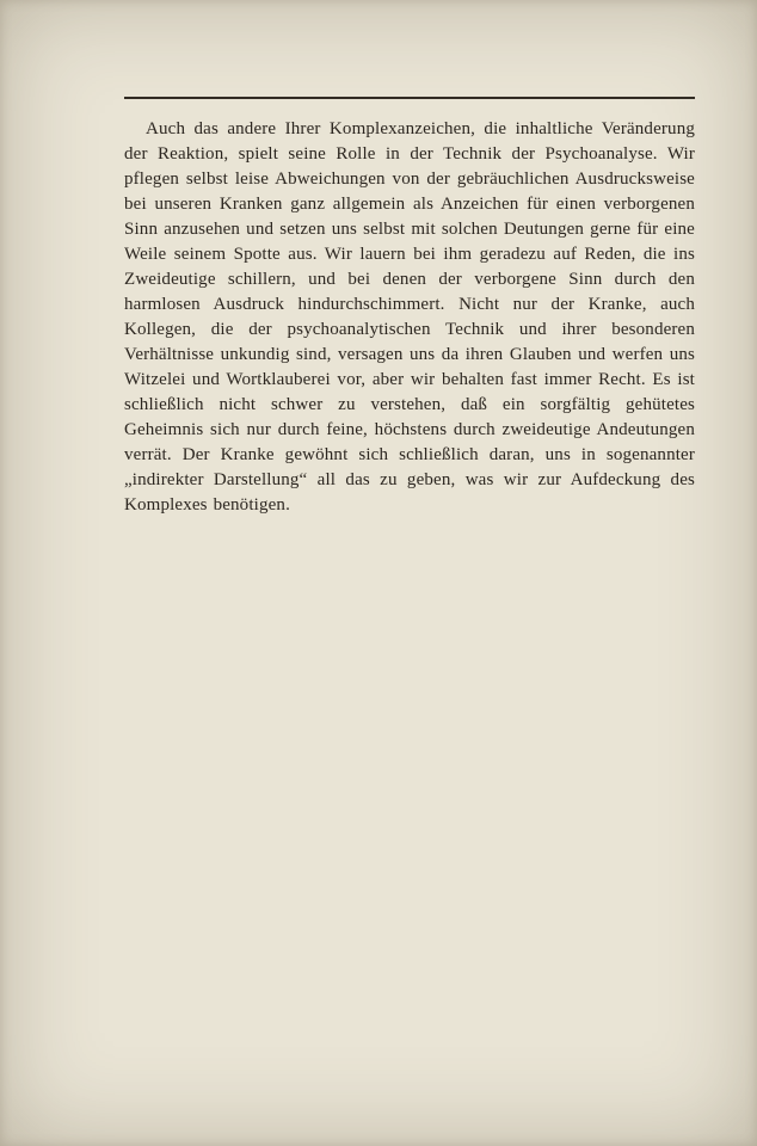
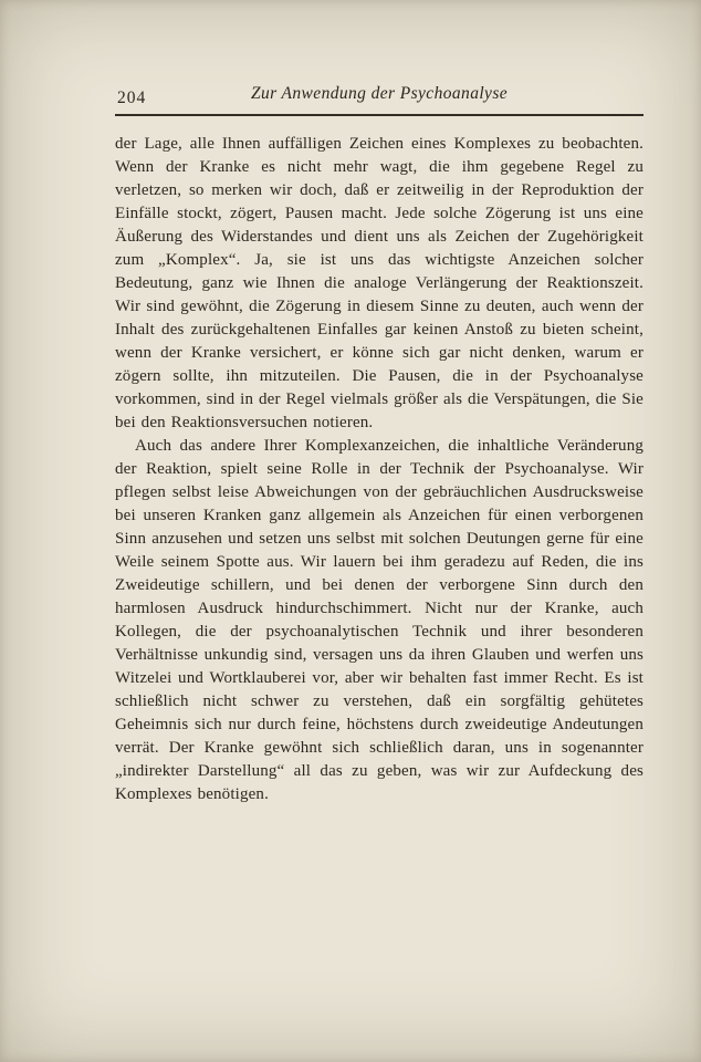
+ 204
+ Zur Anwendung der Psychoanalyse
+ der Lage, alle Ihnen auffälligen Zeichen eines Komplexes zu beobachten. Wenn der Kranke es nicht mehr wagt, die ihm gegebene Regel zu verletzen, so merken wir doch, daß er zeitweilig in der Reproduktion der Einfälle stockt, zögert, Pausen macht. Jede solche Zögerung ist uns eine Äußerung des Widerstandes und dient uns als Zeichen der Zugehörigkeit zum „Komplex“. Ja, sie ist uns das wichtigste Anzeichen solcher Bedeutung, ganz wie Ihnen die analoge Verlängerung der Reaktionszeit. Wir sind gewöhnt, die Zögerung in diesem Sinne zu deuten, auch wenn der Inhalt des zurückgehaltenen Einfalles gar keinen Anstoß zu bieten scheint, wenn der Kranke versichert, er könne sich gar nicht denken, warum er zögern sollte, ihn mitzuteilen. Die Pausen, die in der Psychoanalyse vorkommen, sind in der Regel vielmals größer als die Verspätungen, die Sie bei den Reaktionsversuchen notieren.
  Auch das andere Ihrer Komplexanzeichen, die inhaltliche Veränderung der Reaktion, spielt seine Rolle in der Technik der Psychoanalyse. Wir pflegen selbst leise Abweichungen von der gebräuchlichen Ausdrucksweise bei unseren Kranken ganz allgemein als Anzeichen für einen verborgenen Sinn anzusehen und setzen uns selbst mit solchen Deutungen gerne für eine Weile seinem Spotte aus. Wir lauern bei ihm geradezu auf Reden, die ins Zweideutige schillern, und bei denen der verborgene Sinn durch den harmlosen Ausdruck hindurchschimmert. Nicht nur der Kranke, auch Kollegen, die der psychoanalytischen Technik und ihrer besonderen Verhältnisse unkundig sind, versagen uns da ihren Glauben und werfen uns Witzelei und Wortklauberei vor, aber wir behalten fast immer Recht. Es ist schließlich nicht schwer zu verstehen, daß ein sorgfältig gehütetes Geheimnis sich nur durch feine, höchstens durch zweideutige Andeutungen verrät. Der Kranke gewöhnt sich schließlich daran, uns in sogenannter „indirekter Darstellung“ all das zu geben, was wir zur Aufdeckung des Komplexes benötigen.
